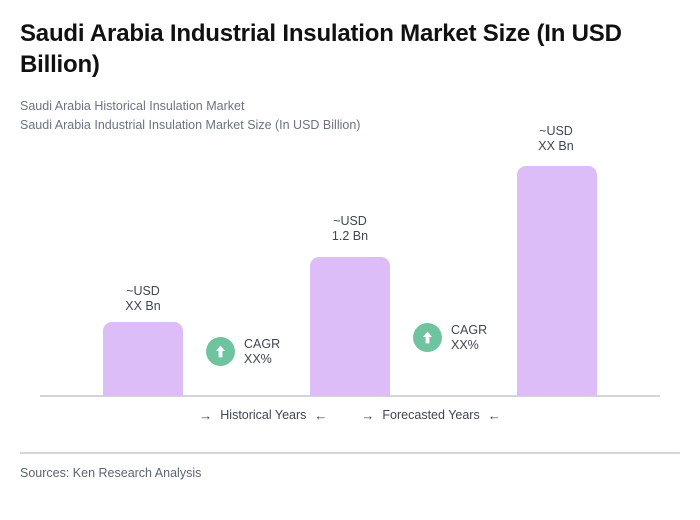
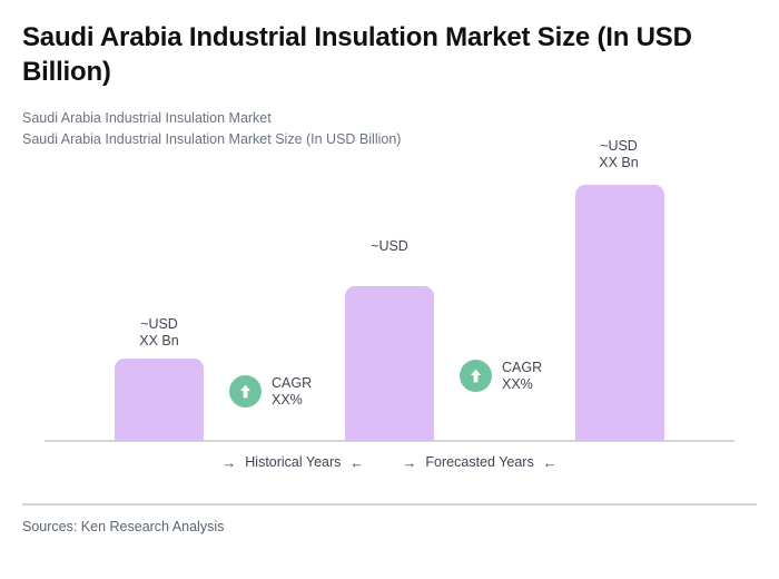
  Saudi Arabia Industrial Insulation Market Size (In USD Billion)
- Saudi Arabia Historical Insulation Market
+ Saudi Arabia Industrial Insulation Market
  Saudi Arabia Industrial Insulation Market Size (In USD Billion)
  ~USD
  XX Bn
  ~USD
- 1.2 Bn
  ~USD
  XX Bn
  CAGR
  XX%
  CAGR
  XX%
  →
  Historical Years
  ←
  →
  Forecasted Years
  ←
  Sources: Ken Research Analysis
